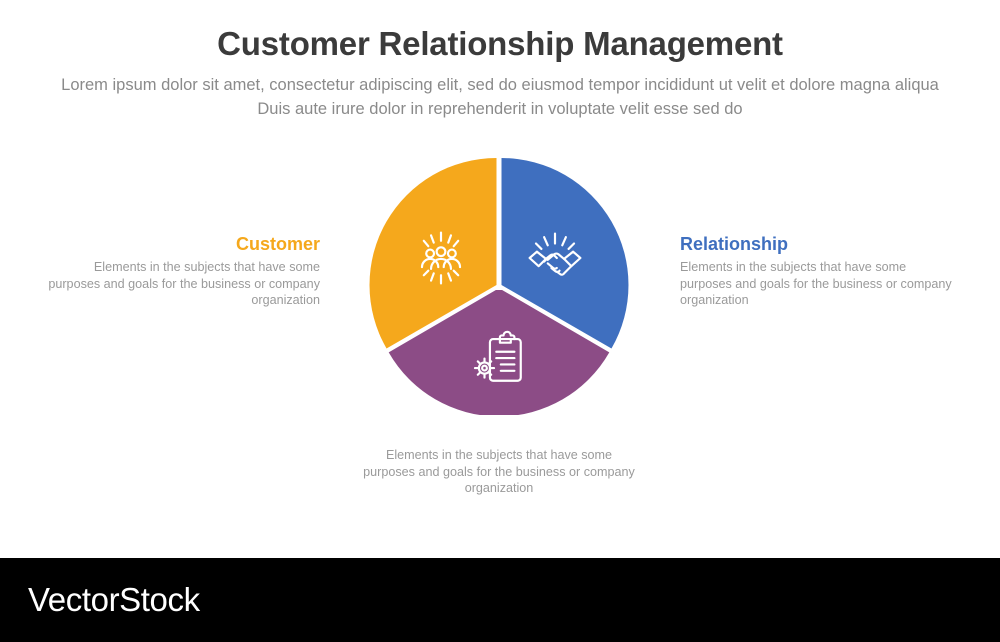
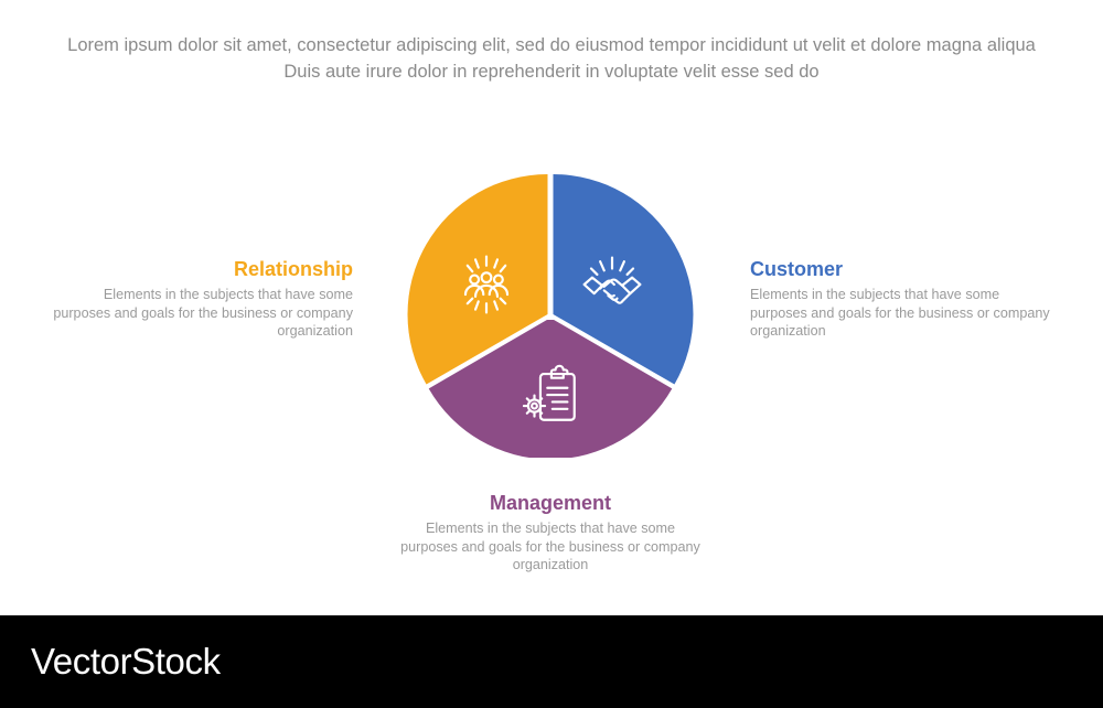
- Customer Relationship Management
  Lorem ipsum dolor sit amet, consectetur adipiscing elit, sed do eiusmod tempor incididunt ut velit et dolore magna aliqua Duis aute irure dolor in reprehenderit in voluptate velit esse sed do
- Customer
+ Relationship
  Elements in the subjects that have some purposes and goals for the business or company organization
- Relationship
+ Customer
  Elements in the subjects that have some purposes and goals for the business or company organization
+ Management
  Elements in the subjects that have some purposes and goals for the business or company organization
  VectorStock
